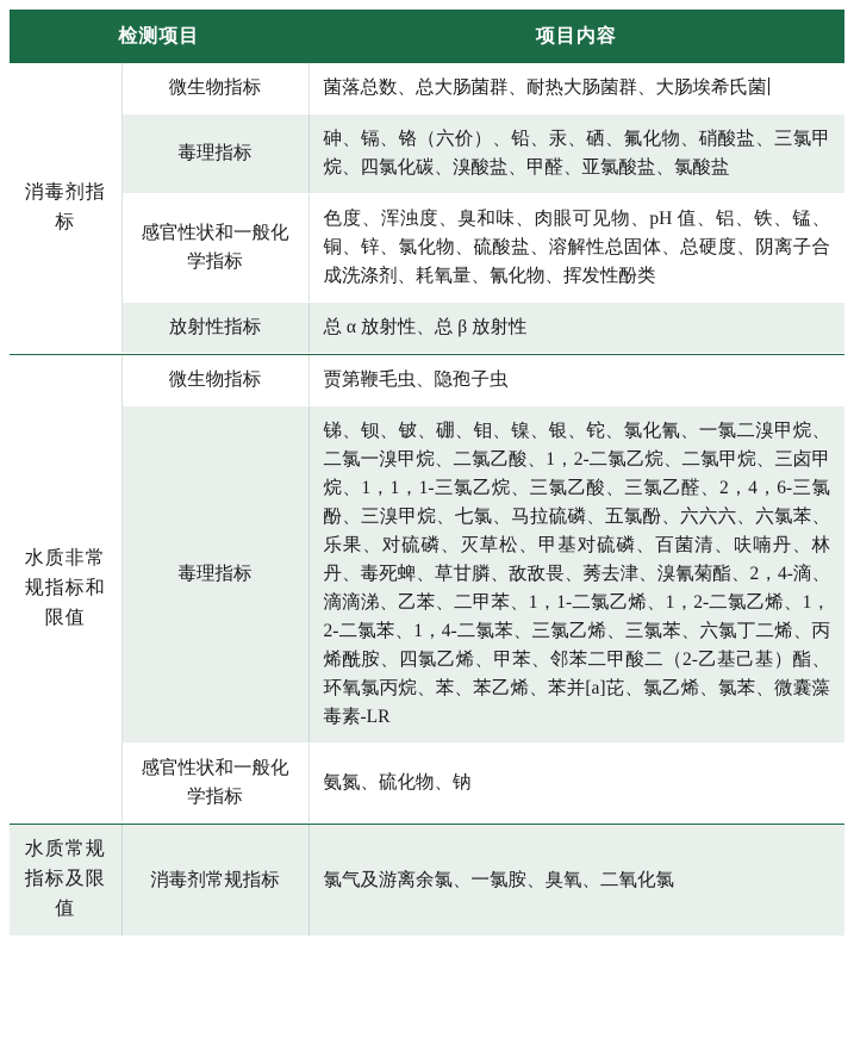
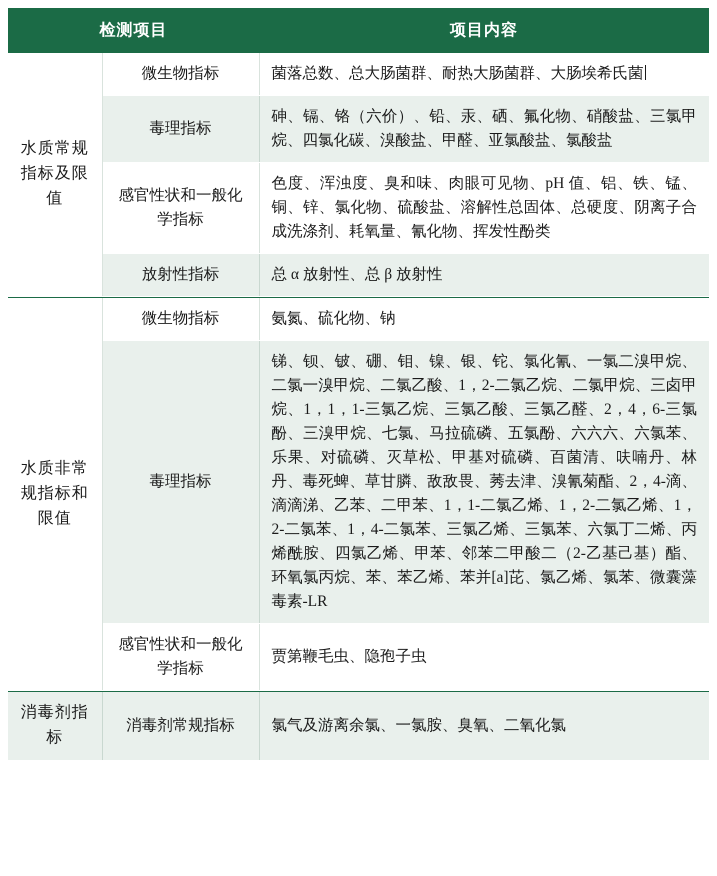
  检测项目	项目内容
- 消毒剂指标	微生物指标	菌落总数、总大肠菌群、耐热大肠菌群、大肠埃希氏菌
+ 水质常规指标及限值	微生物指标	菌落总数、总大肠菌群、耐热大肠菌群、大肠埃希氏菌
  毒理指标	砷、镉、铬（六价）、铅、汞、硒、氟化物、硝酸盐、三氯甲烷、四氯化碳、溴酸盐、甲醛、亚氯酸盐、氯酸盐
  感官性状和一般化学指标	色度、浑浊度、臭和味、肉眼可见物、pH 值、铝、铁、锰、铜、锌、氯化物、硫酸盐、溶解性总固体、总硬度、阴离子合成洗涤剂、耗氧量、氰化物、挥发性酚类
  放射性指标	总 α 放射性、总 β 放射性
- 水质非常规指标和限值	微生物指标	贾第鞭毛虫、隐孢子虫
+ 水质非常规指标和限值	微生物指标	氨氮、硫化物、钠
  毒理指标	锑、钡、铍、硼、钼、镍、银、铊、氯化氰、一氯二溴甲烷、二氯一溴甲烷、二氯乙酸、1，2-二氯乙烷、二氯甲烷、三卤甲烷、1，1，1-三氯乙烷、三氯乙酸、三氯乙醛、2，4，6-三氯酚、三溴甲烷、七氯、马拉硫磷、五氯酚、六六六、六氯苯、乐果、对硫磷、灭草松、甲基对硫磷、百菌清、呋喃丹、林丹、毒死蜱、草甘膦、敌敌畏、莠去津、溴氰菊酯、2，4-滴、滴滴涕、乙苯、二甲苯、1，1-二氯乙烯、1，2-二氯乙烯、1，2-二氯苯、1，4-二氯苯、三氯乙烯、三氯苯、六氯丁二烯、丙烯酰胺、四氯乙烯、甲苯、邻苯二甲酸二（2-乙基己基）酯、环氧氯丙烷、苯、苯乙烯、苯并[a]芘、氯乙烯、氯苯、微囊藻毒素-LR
- 感官性状和一般化学指标	氨氮、硫化物、钠
+ 感官性状和一般化学指标	贾第鞭毛虫、隐孢子虫
- 水质常规指标及限值	消毒剂常规指标	氯气及游离余氯、一氯胺、臭氧、二氧化氯
+ 消毒剂指标	消毒剂常规指标	氯气及游离余氯、一氯胺、臭氧、二氧化氯
